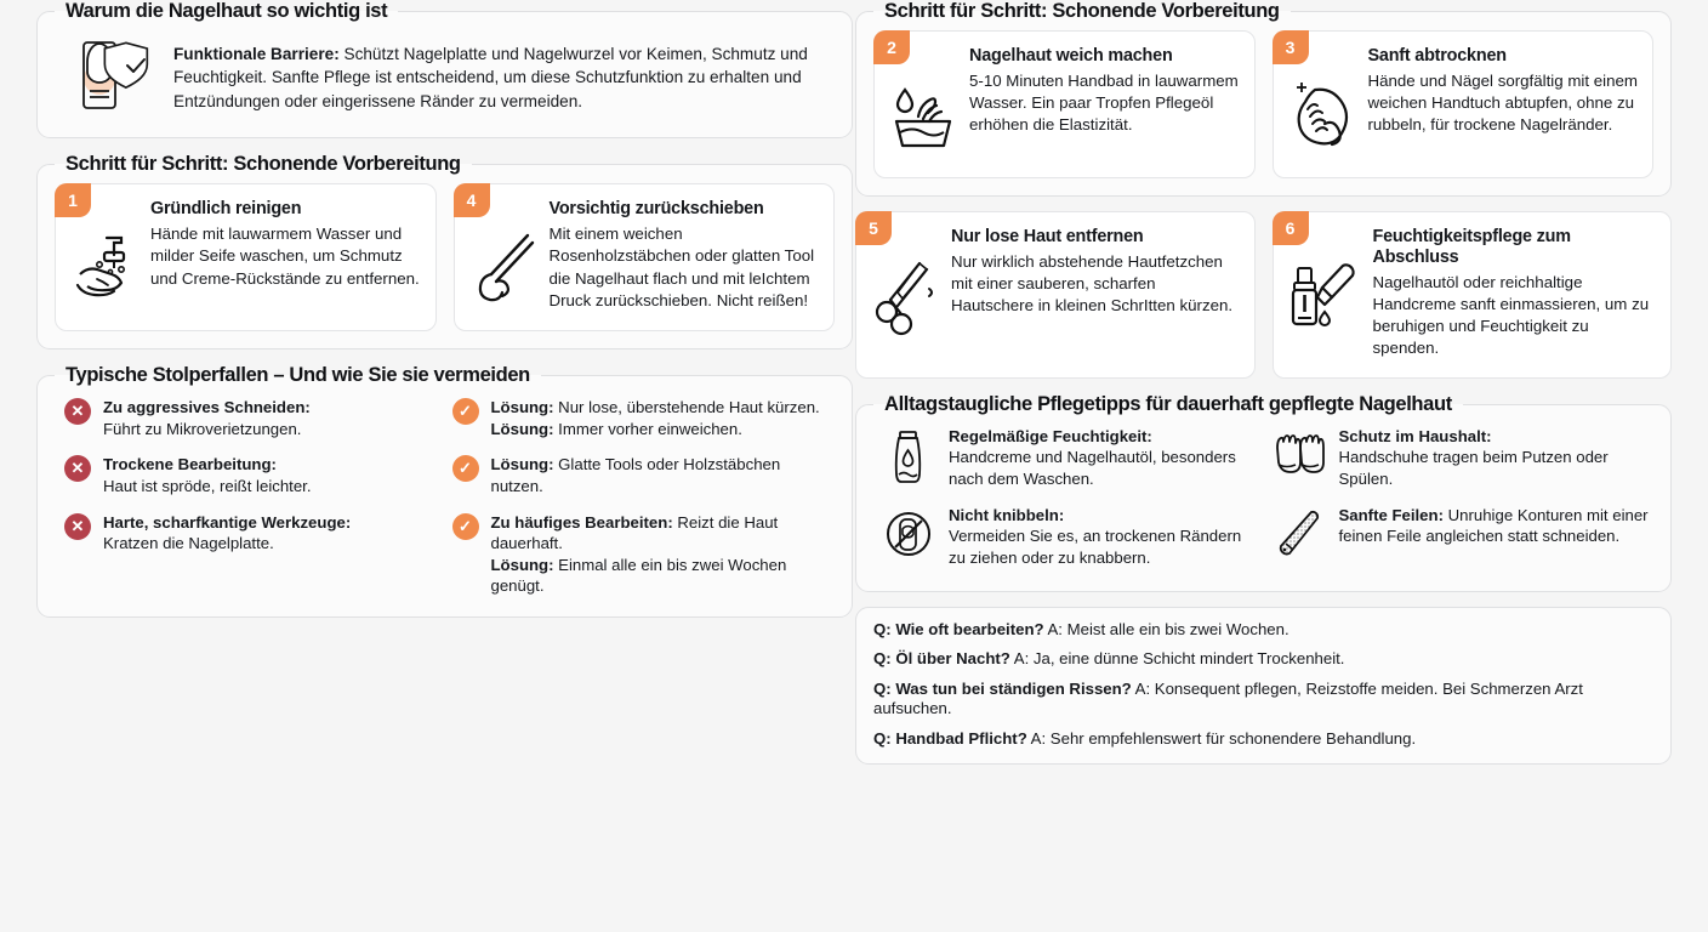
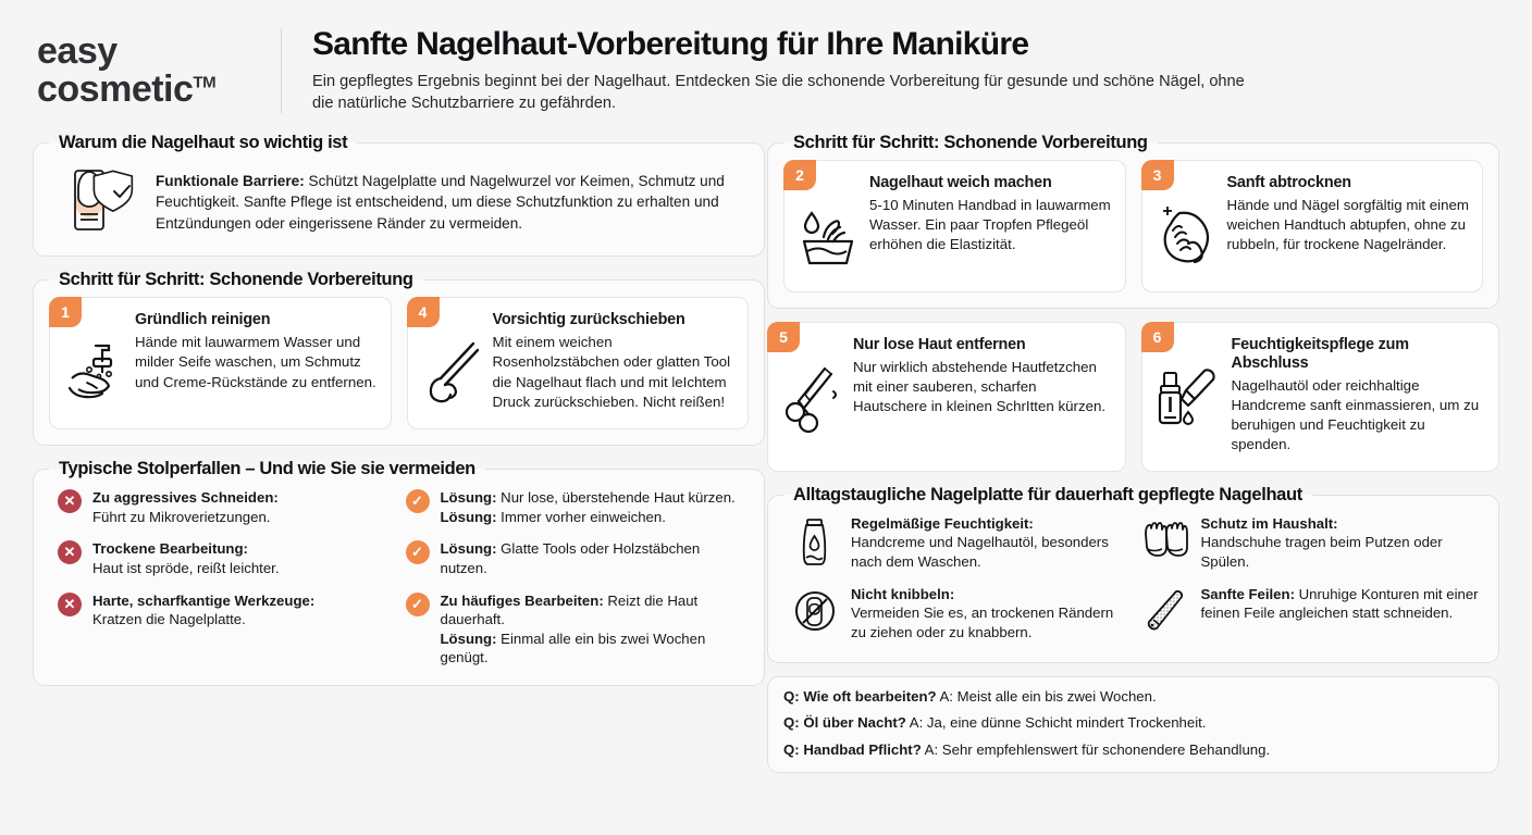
+ easy
+ cosmeticTM
+ Sanfte Nagelhaut-Vorbereitung für Ihre Maniküre
+ Ein gepflegtes Ergebnis beginnt bei der Nagelhaut. Entdecken Sie die schonende Vorbereitung für gesunde und schöne Nägel, ohne die natürliche Schutzbarriere zu gefährden.
  Warum die Nagelhaut so wichtig ist
  Funktionale Barriere: Schützt Nagelplatte und Nagelwurzel vor Keimen, Schmutz und Feuchtigkeit. Sanfte Pflege ist entscheidend, um diese Schutzfunktion zu erhalten und Entzündungen oder eingerissene Ränder zu vermeiden.
  Schritt für Schritt: Schonende Vorbereitung
  1
  Gründlich reinigen
  Hände mit lauwarmem Wasser und milder Seife waschen, um Schmutz und Creme-Rückstände zu entfernen.
  4
  Vorsichtig zurückschieben
  Mit einem weichen Rosenholzstäbchen oder glatten Tool die Nagelhaut flach und mit leIchtem Druck zurückschieben. Nicht reißen!
  Typische Stolperfallen – Und wie Sie sie vermeiden
  ✕
  Zu aggressives Schneiden:
  Führt zu Mikroverietzungen.
  ✕
  Trockene Bearbeitung:
  Haut ist spröde, reißt leichter.
  ✕
  Harte, scharfkantige Werkzeuge:
  Kratzen die Nagelplatte.
  ✓
  Lösung: Nur lose, überstehende Haut kürzen.
  Lösung: Immer vorher einweichen.
  ✓
  Lösung: Glatte Tools oder Holzstäbchen nutzen.
  ✓
  Zu häufiges Bearbeiten: Reizt die Haut dauerhaft.
  Lösung: Einmal alle ein bis zwei Wochen genügt.
  Schritt für Schritt: Schonende Vorbereitung
  2
  Nagelhaut weich machen
  5-10 Minuten Handbad in lauwarmem Wasser. Ein paar Tropfen Pflegeöl erhöhen die Elastizität.
  3
  Sanft abtrocknen
  Hände und Nägel sorgfältig mit einem weichen Handtuch abtupfen, ohne zu rubbeln, für trockene Nagelränder.
  5
  Nur lose Haut entfernen
  Nur wirklich abstehende Hautfetzchen mit einer sauberen, scharfen Hautschere in kleinen SchrItten kürzen.
  6
  Feuchtigkeitspflege zum Abschluss
  Nagelhautöl oder reichhaltige Handcreme sanft einmassieren, um zu beruhigen und Feuchtigkeit zu spenden.
- Alltagstaugliche Pflegetipps für dauerhaft gepflegte Nagelhaut
+ Alltagstaugliche Nagelplatte für dauerhaft gepflegte Nagelhaut
  Regelmäßige Feuchtigkeit:
  Handcreme und Nagelhautöl, besonders nach dem Waschen.
  Nicht knibbeln:
  Vermeiden Sie es, an trockenen Rändern zu ziehen oder zu knabbern.
  Schutz im Haushalt:
  Handschuhe tragen beim Putzen oder Spülen.
  Sanfte Feilen: Unruhige Konturen mit einer feinen Feile angleichen statt schneiden.
  Q: Wie oft bearbeiten? A: Meist alle ein bis zwei Wochen.
  Q: Öl über Nacht? A: Ja, eine dünne Schicht mindert Trockenheit.
- Q: Was tun bei ständigen Rissen? A: Konsequent pflegen, Reizstoffe meiden. Bei Schmerzen Arzt aufsuchen.
  Q: Handbad Pflicht? A: Sehr empfehlenswert für schonendere Behandlung.
